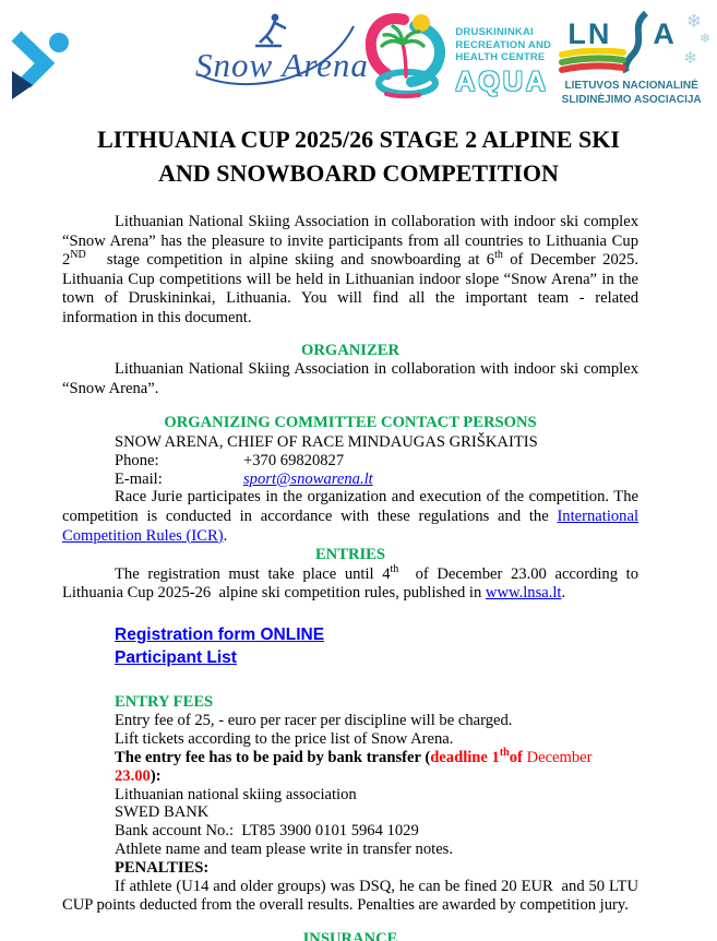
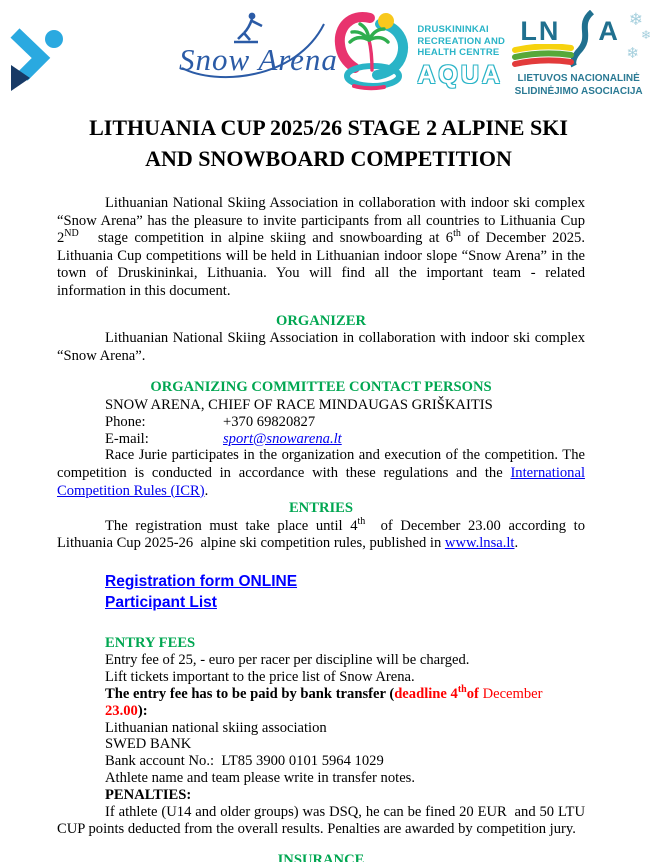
  Snow Arena
  DRUSKININKAI
  RECREATION AND
  HEALTH CENTRE
  AQUA
  LN
  A
  ❄
  ❄
  ❄
  LIETUVOS NACIONALINĖ
  SLIDINĖJIMO ASOCIACIJA
  LITHUANIA CUP 2025/26 STAGE 2 ALPINE SKI
  AND SNOWBOARD COMPETITION
  Lithuanian National Skiing Association in collaboration with indoor ski complex “Snow Arena” has the pleasure to invite participants from all countries to Lithuania Cup 2ND stage competition in alpine skiing and snowboarding at 6th of December 2025. Lithuania Cup competitions will be held in Lithuanian indoor slope “Snow Arena” in the town of Druskininkai, Lithuania. You will find all the important team - related information in this document.
  ORGANIZER
  Lithuanian National Skiing Association in collaboration with indoor ski complex “Snow Arena”.
  ORGANIZING COMMITTEE CONTACT PERSONS
  SNOW ARENA, CHIEF OF RACE MINDAUGAS GRIŠKAITIS
  Phone: +370 69820827
  E-mail: sport@snowarena.lt
  Race Jurie participates in the organization and execution of the competition. The competition is conducted in accordance with these regulations and the International Competition Rules (ICR).
  ENTRIES
  The registration must take place until 4th of December 23.00 according to Lithuania Cup 2025-26 alpine ski competition rules, published in www.lnsa.lt.
  Registration form ONLINE
  Participant List
  ENTRY FEES
  Entry fee of 25, - euro per racer per discipline will be charged.
- Lift tickets according to the price list of Snow Arena.
+ Lift tickets important to the price list of Snow Arena.
- The entry fee has to be paid by bank transfer (deadline 1thof December 23.00):
+ The entry fee has to be paid by bank transfer (deadline 4thof December 23.00):
  Lithuanian national skiing association
  SWED BANK
  Bank account No.: LT85 3900 0101 5964 1029
  Athlete name and team please write in transfer notes.
  PENALTIES:
  If athlete (U14 and older groups) was DSQ, he can be fined 20 EUR and 50 LTU CUP points deducted from the overall results. Penalties are awarded by competition jury.
  INSURANCE
